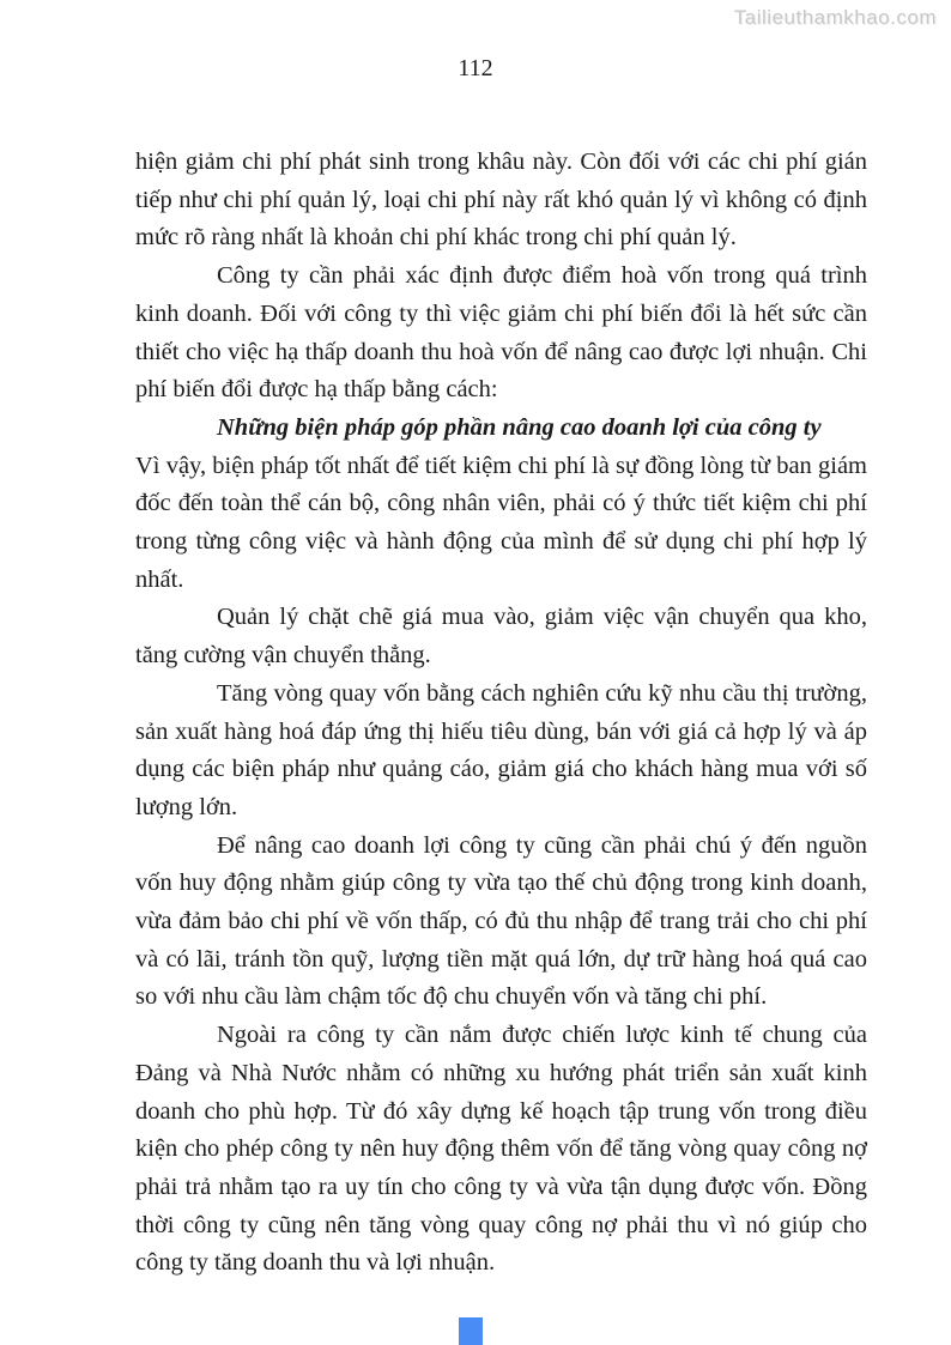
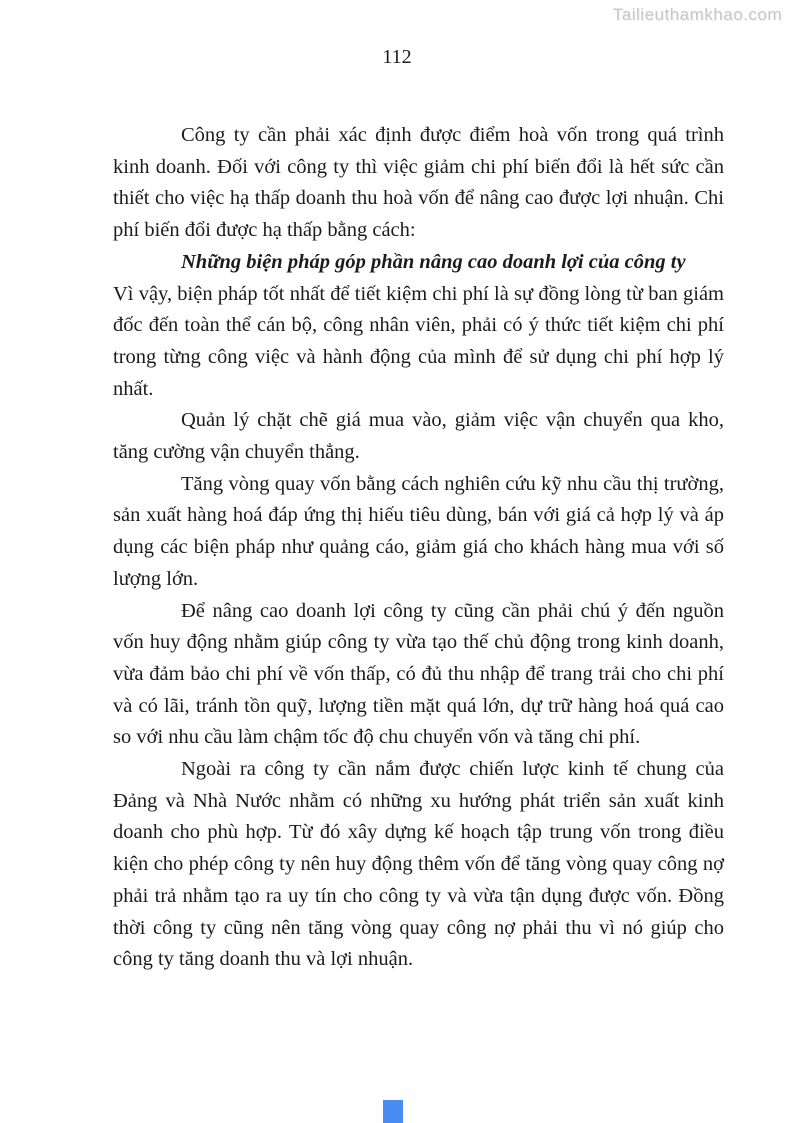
  Tailieuthamkhao.com
  112
- hiện giảm chi phí phát sinh trong khâu này. Còn đối với các chi phí gián tiếp như chi phí quản lý, loại chi phí này rất khó quản lý vì không có định mức rõ ràng nhất là khoản chi phí khác trong chi phí quản lý.
  Công ty cần phải xác định được điểm hoà vốn trong quá trình kinh doanh. Đối với công ty thì việc giảm chi phí biến đổi là hết sức cần thiết cho việc hạ thấp doanh thu hoà vốn để nâng cao được lợi nhuận. Chi phí biến đổi được hạ thấp bằng cách:
  Những biện pháp góp phần nâng cao doanh lợi của công ty
  Vì vậy, biện pháp tốt nhất để tiết kiệm chi phí là sự đồng lòng từ ban giám đốc đến toàn thể cán bộ, công nhân viên, phải có ý thức tiết kiệm chi phí trong từng công việc và hành động của mình để sử dụng chi phí hợp lý nhất.
  Quản lý chặt chẽ giá mua vào, giảm việc vận chuyển qua kho, tăng cường vận chuyển thẳng.
  Tăng vòng quay vốn bằng cách nghiên cứu kỹ nhu cầu thị trường, sản xuất hàng hoá đáp ứng thị hiếu tiêu dùng, bán với giá cả hợp lý và áp dụng các biện pháp như quảng cáo, giảm giá cho khách hàng mua với số lượng lớn.
  Để nâng cao doanh lợi công ty cũng cần phải chú ý đến nguồn vốn huy động nhằm giúp công ty vừa tạo thế chủ động trong kinh doanh, vừa đảm bảo chi phí về vốn thấp, có đủ thu nhập để trang trải cho chi phí và có lãi, tránh tồn quỹ, lượng tiền mặt quá lớn, dự trữ hàng hoá quá cao so với nhu cầu làm chậm tốc độ chu chuyển vốn và tăng chi phí.
  Ngoài ra công ty cần nắm được chiến lược kinh tế chung của Đảng và Nhà Nước nhằm có những xu hướng phát triển sản xuất kinh doanh cho phù hợp. Từ đó xây dựng kế hoạch tập trung vốn trong điều kiện cho phép công ty nên huy động thêm vốn để tăng vòng quay công nợ phải trả nhằm tạo ra uy tín cho công ty và vừa tận dụng được vốn. Đồng thời công ty cũng nên tăng vòng quay công nợ phải thu vì nó giúp cho công ty tăng doanh thu và lợi nhuận.
